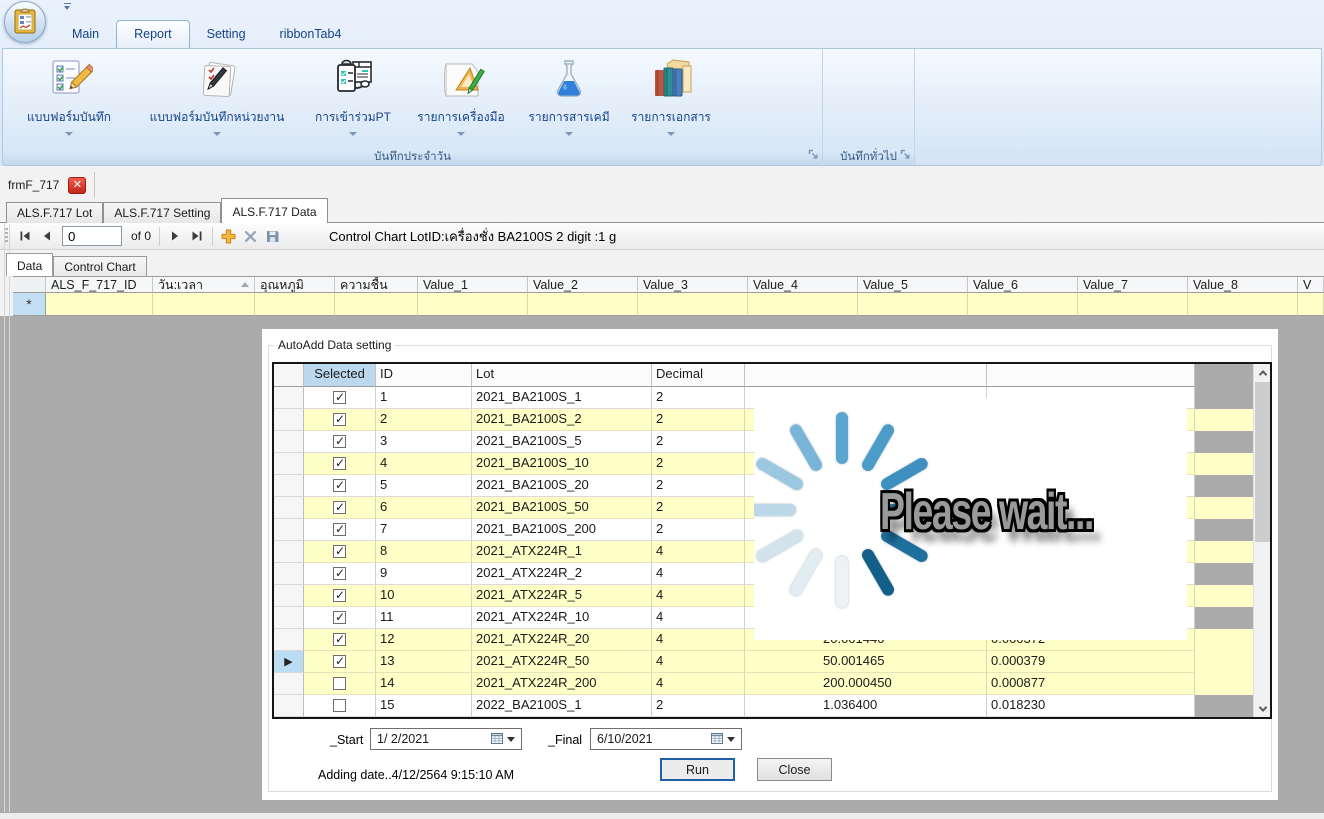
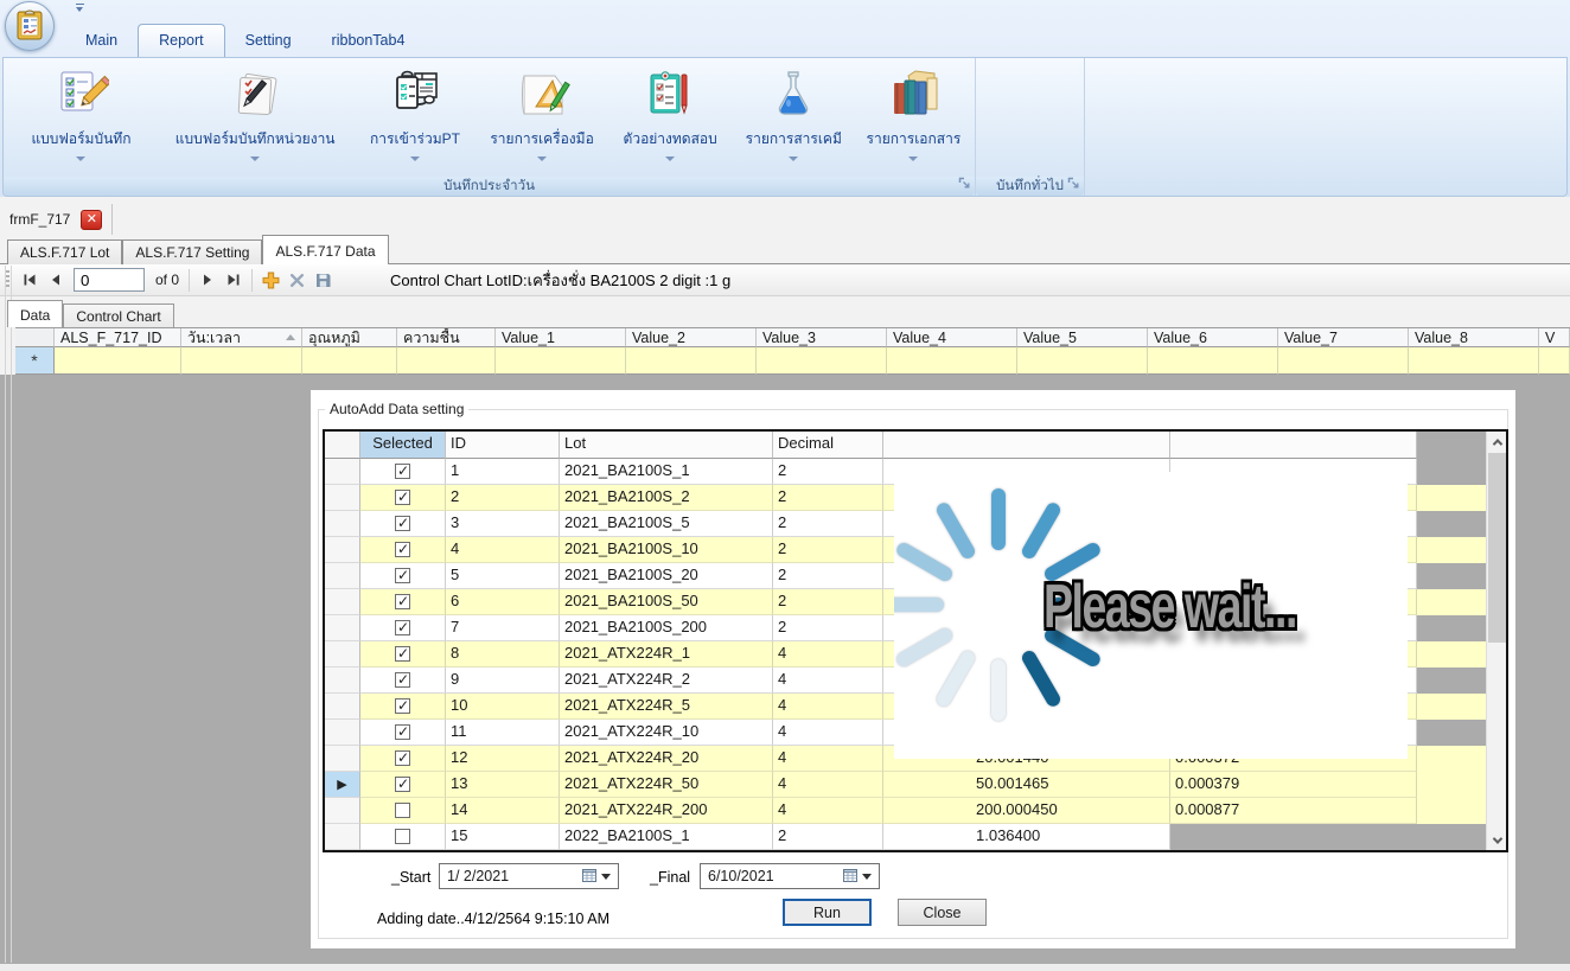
  Main
  Report
  Setting
  ribbonTab4
  แบบฟอร์มบันทึก
  แบบฟอร์มบันทึกหน่วยงาน
  การเข้าร่วมPT
  รายการเครื่องมือ
+ ตัวอย่างทดสอบ
  รายการสารเคมี
  รายการเอกสาร
  บันทึกประจำวัน
  บันทึกทั่วไป
  frmF_717
  ✕
  ALS.F.717 Lot
  ALS.F.717 Setting
  ALS.F.717 Data
  0
  of 0
  Control Chart LotID:เครื่องชั่ง BA2100S 2 digit :1 g
  Data
  Control Chart
  ALS_F_717_ID
  วัน:เวลา
  อุณหภูมิ
  ความชื้น
  Value_1
  Value_2
  Value_3
  Value_4
  Value_5
  Value_6
  Value_7
  Value_8
  V
  *
  AutoAdd Data setting
  Selected
  ID
  Lot
  Decimal
  1
  2021_BA2100S_1
  2
  2
  2021_BA2100S_2
  2
  3
  2021_BA2100S_5
  2
  4
  2021_BA2100S_10
  2
  5
  2021_BA2100S_20
  2
  6
  2021_BA2100S_50
  2
  7
  2021_BA2100S_200
  2
  8
  2021_ATX224R_1
  4
  9
  2021_ATX224R_2
  4
  10
  2021_ATX224R_5
  4
  11
  2021_ATX224R_10
  4
  12
  2021_ATX224R_20
  4
  ▶
  13
  2021_ATX224R_50
  4
  50.001465
  0.000379
  14
  2021_ATX224R_200
  4
  200.000450
  0.000877
  15
  2022_BA2100S_1
  2
  1.036400
- 0.018230
  Please wait...
  _Start
  1/ 2/2021
  _Final
  6/10/2021
  Adding date..4/12/2564 9:15:10 AM
  Run
  Close
